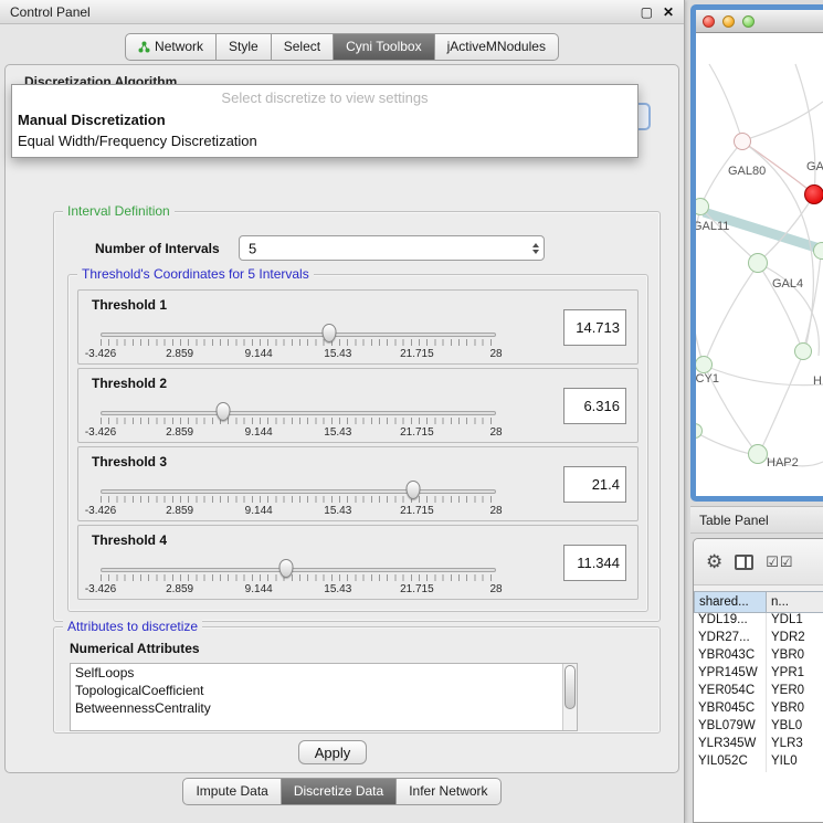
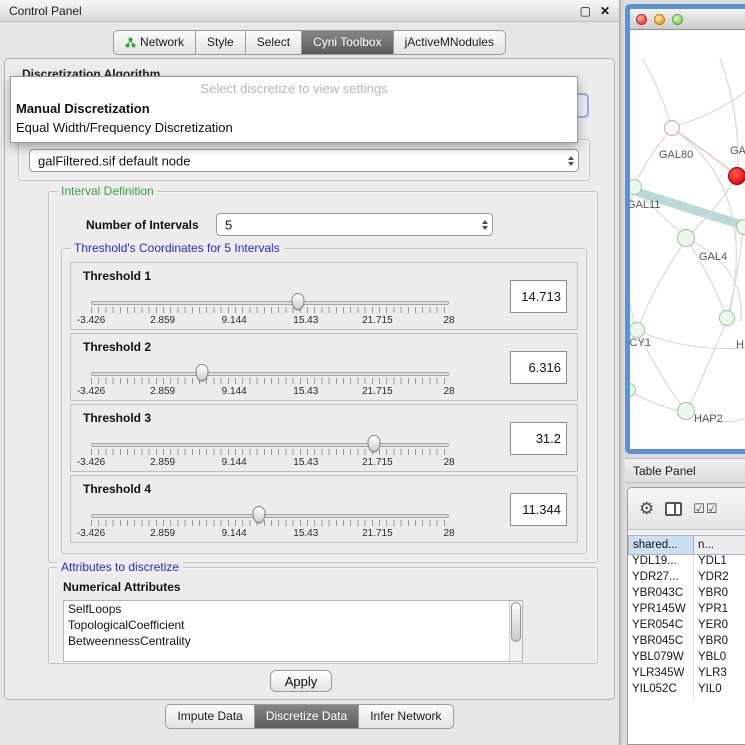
  Control Panel
  ▢
  ✕
  Network
  Style
  Select
  Cyni Toolbox
  jActiveMNodules
  Discretization Algorithm
  Select discretize to view settings
  Manual Discretization
  Equal Width/Frequency Discretization
+ galFiltered.sif default node
  Interval Definition
  Number of Intervals
  5
  Threshold's Coordinates for 5 Intervals
  Threshold 1
  -3.426
  2.859
  9.144
  15.43
  21.715
  28
  14.713
  Threshold 2
  -3.426
  2.859
  9.144
  15.43
  21.715
  28
  6.316
  Threshold 3
  -3.426
  2.859
  9.144
  15.43
  21.715
  28
- 21.4
+ 31.2
  Threshold 4
  -3.426
  2.859
  9.144
  15.43
  21.715
  28
  11.344
  Attributes to discretize
  Numerical Attributes
  SelfLoops
  TopologicalCoefficient
  BetweennessCentrality
  Apply
  Impute Data
  Discretize Data
  Infer Network
  GAL80
  GAL11
  GAL4
  CY1
  H
  HAP2
  Table Panel
  ⚙
  ☑☑
  shared...
  n...
  YDL19...
  YDL1
  YDR27...
  YDR2
  YBR043C
  YBR0
  YPR145W
  YPR1
  YER054C
  YER0
  YBR045C
  YBR0
  YBL079W
  YBL0
  YLR345W
  YLR3
  YIL052C
  YIL0
